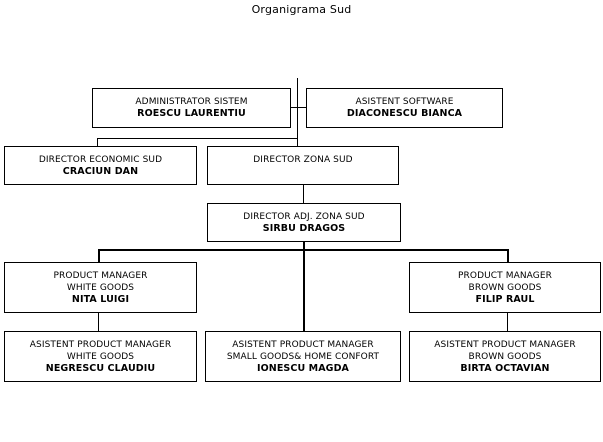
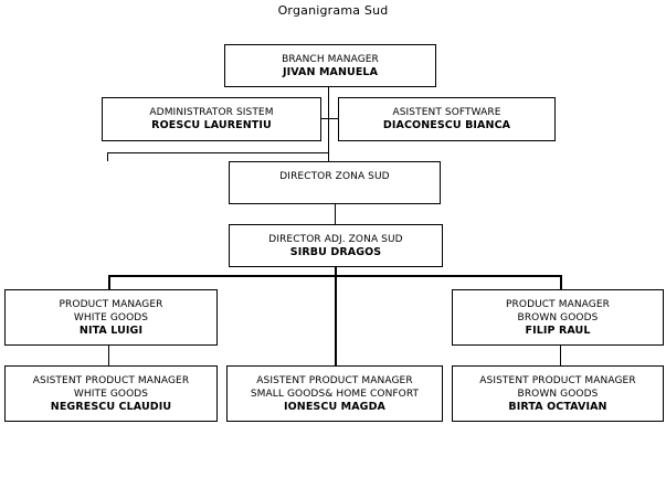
  Organigrama Sud
+ BRANCH MANAGER
+ JIVAN MANUELA
  ADMINISTRATOR SISTEM
  ROESCU LAURENTIU
  ASISTENT SOFTWARE
  DIACONESCU BIANCA
- DIRECTOR ECONOMIC SUD
- CRACIUN DAN
  DIRECTOR ZONA SUD
  DIRECTOR ADJ. ZONA SUD
  SIRBU DRAGOS
  PRODUCT MANAGER
  WHITE GOODS
  NITA LUIGI
  PRODUCT MANAGER
  BROWN GOODS
  FILIP RAUL
  ASISTENT PRODUCT MANAGER
  WHITE GOODS
  NEGRESCU CLAUDIU
  ASISTENT PRODUCT MANAGER
  SMALL GOODS& HOME CONFORT
  IONESCU MAGDA
  ASISTENT PRODUCT MANAGER
  BROWN GOODS
  BIRTA OCTAVIAN
